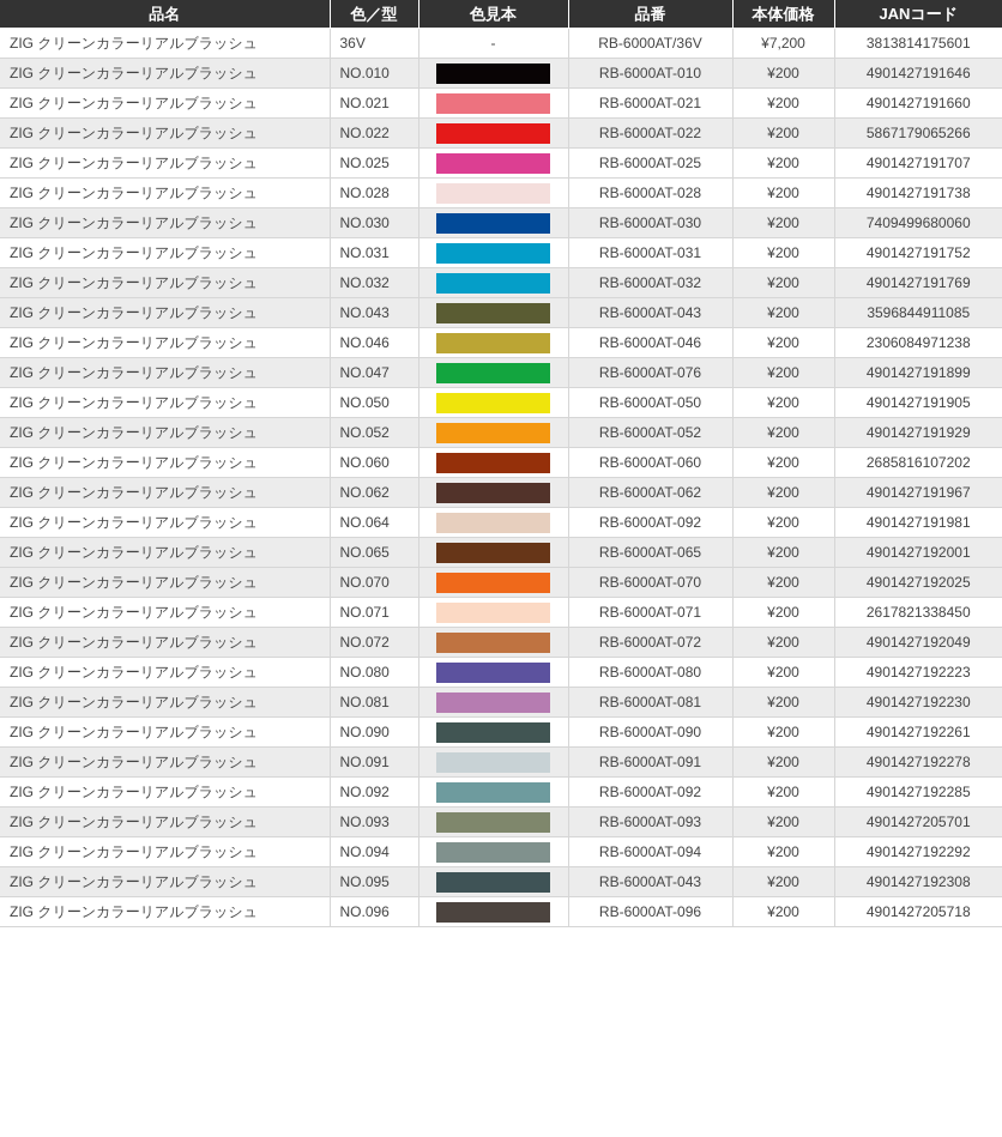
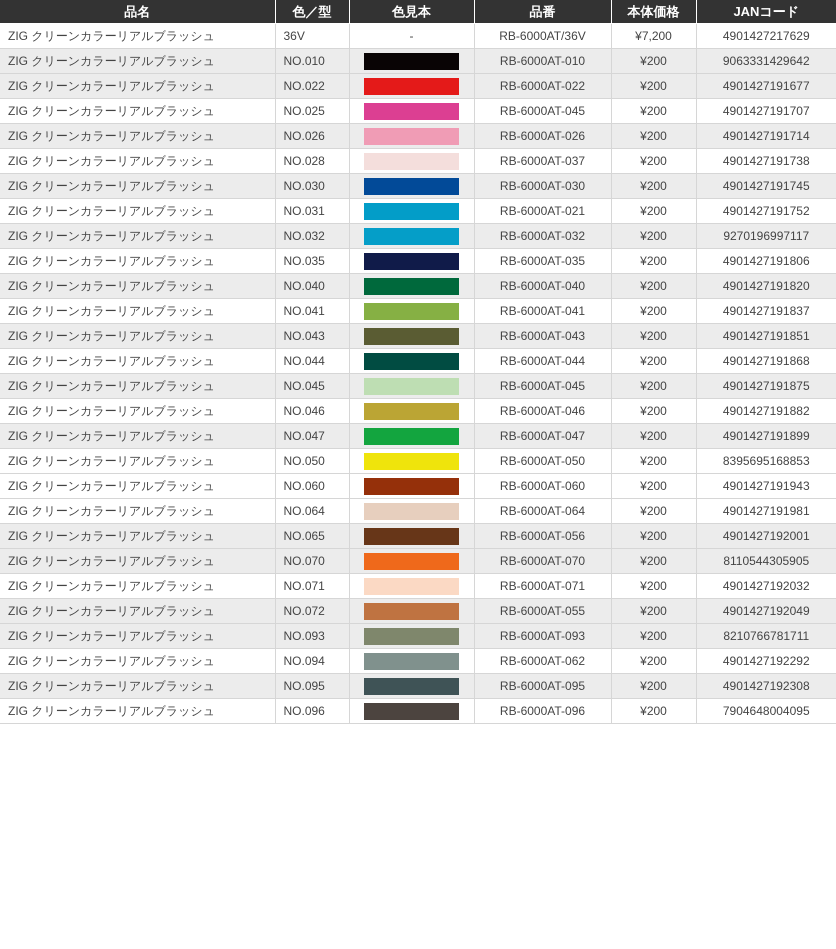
  品名	色／型	色見本	品番	本体価格	JANコード
- ZIG クリーンカラーリアルブラッシュ	36V	-	RB-6000AT/36V	¥7,200	3813814175601
+ ZIG クリーンカラーリアルブラッシュ	36V	-	RB-6000AT/36V	¥7,200	4901427217629
- ZIG クリーンカラーリアルブラッシュ	NO.010		RB-6000AT-010	¥200	4901427191646
+ ZIG クリーンカラーリアルブラッシュ	NO.010		RB-6000AT-010	¥200	9063331429642
- ZIG クリーンカラーリアルブラッシュ	NO.021		RB-6000AT-021	¥200	4901427191660
- ZIG クリーンカラーリアルブラッシュ	NO.022		RB-6000AT-022	¥200	5867179065266
+ ZIG クリーンカラーリアルブラッシュ	NO.022		RB-6000AT-022	¥200	4901427191677
- ZIG クリーンカラーリアルブラッシュ	NO.025		RB-6000AT-025	¥200	4901427191707
+ ZIG クリーンカラーリアルブラッシュ	NO.025		RB-6000AT-045	¥200	4901427191707
+ ZIG クリーンカラーリアルブラッシュ	NO.026		RB-6000AT-026	¥200	4901427191714
- ZIG クリーンカラーリアルブラッシュ	NO.028		RB-6000AT-028	¥200	4901427191738
+ ZIG クリーンカラーリアルブラッシュ	NO.028		RB-6000AT-037	¥200	4901427191738
- ZIG クリーンカラーリアルブラッシュ	NO.030		RB-6000AT-030	¥200	7409499680060
+ ZIG クリーンカラーリアルブラッシュ	NO.030		RB-6000AT-030	¥200	4901427191745
- ZIG クリーンカラーリアルブラッシュ	NO.031		RB-6000AT-031	¥200	4901427191752
+ ZIG クリーンカラーリアルブラッシュ	NO.031		RB-6000AT-021	¥200	4901427191752
- ZIG クリーンカラーリアルブラッシュ	NO.032		RB-6000AT-032	¥200	4901427191769
+ ZIG クリーンカラーリアルブラッシュ	NO.032		RB-6000AT-032	¥200	9270196997117
+ ZIG クリーンカラーリアルブラッシュ	NO.035		RB-6000AT-035	¥200	4901427191806
+ ZIG クリーンカラーリアルブラッシュ	NO.040		RB-6000AT-040	¥200	4901427191820
+ ZIG クリーンカラーリアルブラッシュ	NO.041		RB-6000AT-041	¥200	4901427191837
- ZIG クリーンカラーリアルブラッシュ	NO.043		RB-6000AT-043	¥200	3596844911085
+ ZIG クリーンカラーリアルブラッシュ	NO.043		RB-6000AT-043	¥200	4901427191851
+ ZIG クリーンカラーリアルブラッシュ	NO.044		RB-6000AT-044	¥200	4901427191868
+ ZIG クリーンカラーリアルブラッシュ	NO.045		RB-6000AT-045	¥200	4901427191875
- ZIG クリーンカラーリアルブラッシュ	NO.046		RB-6000AT-046	¥200	2306084971238
+ ZIG クリーンカラーリアルブラッシュ	NO.046		RB-6000AT-046	¥200	4901427191882
- ZIG クリーンカラーリアルブラッシュ	NO.047		RB-6000AT-076	¥200	4901427191899
+ ZIG クリーンカラーリアルブラッシュ	NO.047		RB-6000AT-047	¥200	4901427191899
- ZIG クリーンカラーリアルブラッシュ	NO.050		RB-6000AT-050	¥200	4901427191905
+ ZIG クリーンカラーリアルブラッシュ	NO.050		RB-6000AT-050	¥200	8395695168853
- ZIG クリーンカラーリアルブラッシュ	NO.052		RB-6000AT-052	¥200	4901427191929
- ZIG クリーンカラーリアルブラッシュ	NO.060		RB-6000AT-060	¥200	2685816107202
+ ZIG クリーンカラーリアルブラッシュ	NO.060		RB-6000AT-060	¥200	4901427191943
- ZIG クリーンカラーリアルブラッシュ	NO.062		RB-6000AT-062	¥200	4901427191967
- ZIG クリーンカラーリアルブラッシュ	NO.064		RB-6000AT-092	¥200	4901427191981
+ ZIG クリーンカラーリアルブラッシュ	NO.064		RB-6000AT-064	¥200	4901427191981
- ZIG クリーンカラーリアルブラッシュ	NO.065		RB-6000AT-065	¥200	4901427192001
+ ZIG クリーンカラーリアルブラッシュ	NO.065		RB-6000AT-056	¥200	4901427192001
- ZIG クリーンカラーリアルブラッシュ	NO.070		RB-6000AT-070	¥200	4901427192025
+ ZIG クリーンカラーリアルブラッシュ	NO.070		RB-6000AT-070	¥200	8110544305905
- ZIG クリーンカラーリアルブラッシュ	NO.071		RB-6000AT-071	¥200	2617821338450
+ ZIG クリーンカラーリアルブラッシュ	NO.071		RB-6000AT-071	¥200	4901427192032
- ZIG クリーンカラーリアルブラッシュ	NO.072		RB-6000AT-072	¥200	4901427192049
+ ZIG クリーンカラーリアルブラッシュ	NO.072		RB-6000AT-055	¥200	4901427192049
- ZIG クリーンカラーリアルブラッシュ	NO.080		RB-6000AT-080	¥200	4901427192223
- ZIG クリーンカラーリアルブラッシュ	NO.081		RB-6000AT-081	¥200	4901427192230
- ZIG クリーンカラーリアルブラッシュ	NO.090		RB-6000AT-090	¥200	4901427192261
- ZIG クリーンカラーリアルブラッシュ	NO.091		RB-6000AT-091	¥200	4901427192278
- ZIG クリーンカラーリアルブラッシュ	NO.092		RB-6000AT-092	¥200	4901427192285
- ZIG クリーンカラーリアルブラッシュ	NO.093		RB-6000AT-093	¥200	4901427205701
+ ZIG クリーンカラーリアルブラッシュ	NO.093		RB-6000AT-093	¥200	8210766781711
- ZIG クリーンカラーリアルブラッシュ	NO.094		RB-6000AT-094	¥200	4901427192292
+ ZIG クリーンカラーリアルブラッシュ	NO.094		RB-6000AT-062	¥200	4901427192292
- ZIG クリーンカラーリアルブラッシュ	NO.095		RB-6000AT-043	¥200	4901427192308
+ ZIG クリーンカラーリアルブラッシュ	NO.095		RB-6000AT-095	¥200	4901427192308
- ZIG クリーンカラーリアルブラッシュ	NO.096		RB-6000AT-096	¥200	4901427205718
+ ZIG クリーンカラーリアルブラッシュ	NO.096		RB-6000AT-096	¥200	7904648004095
